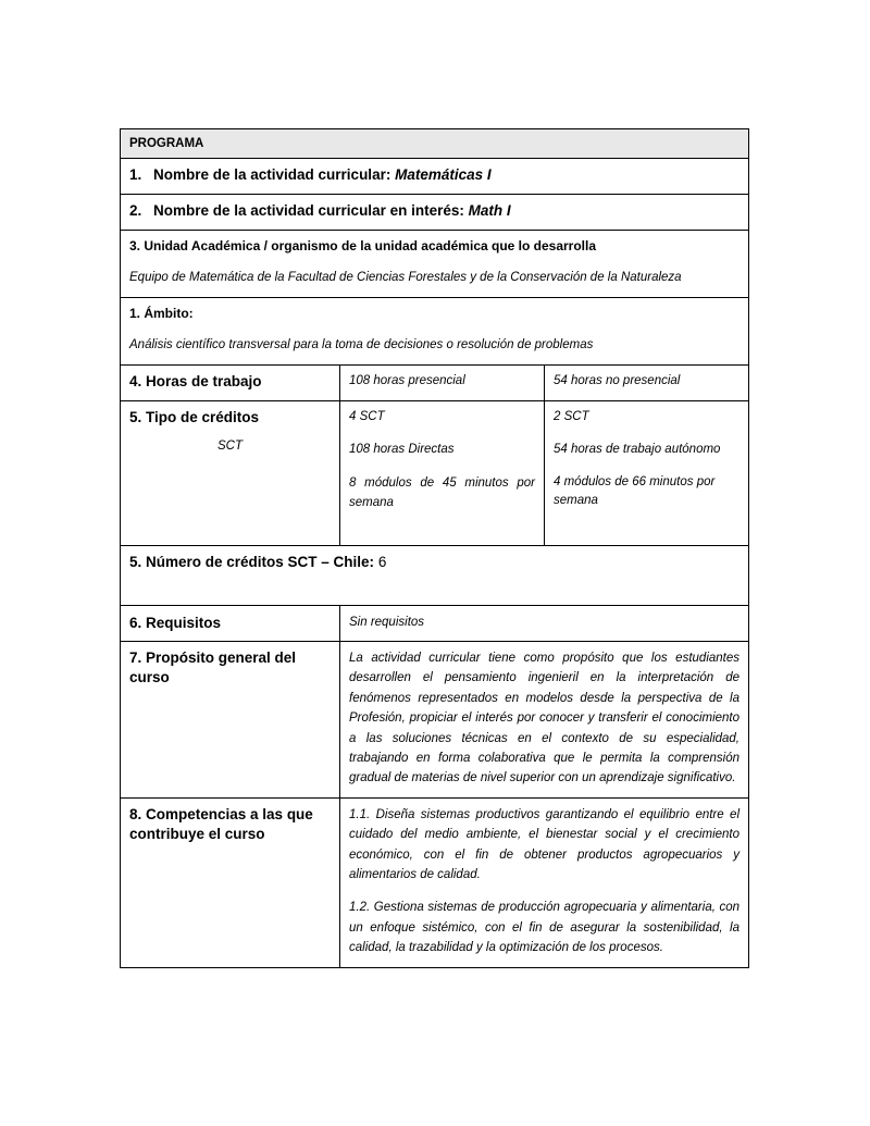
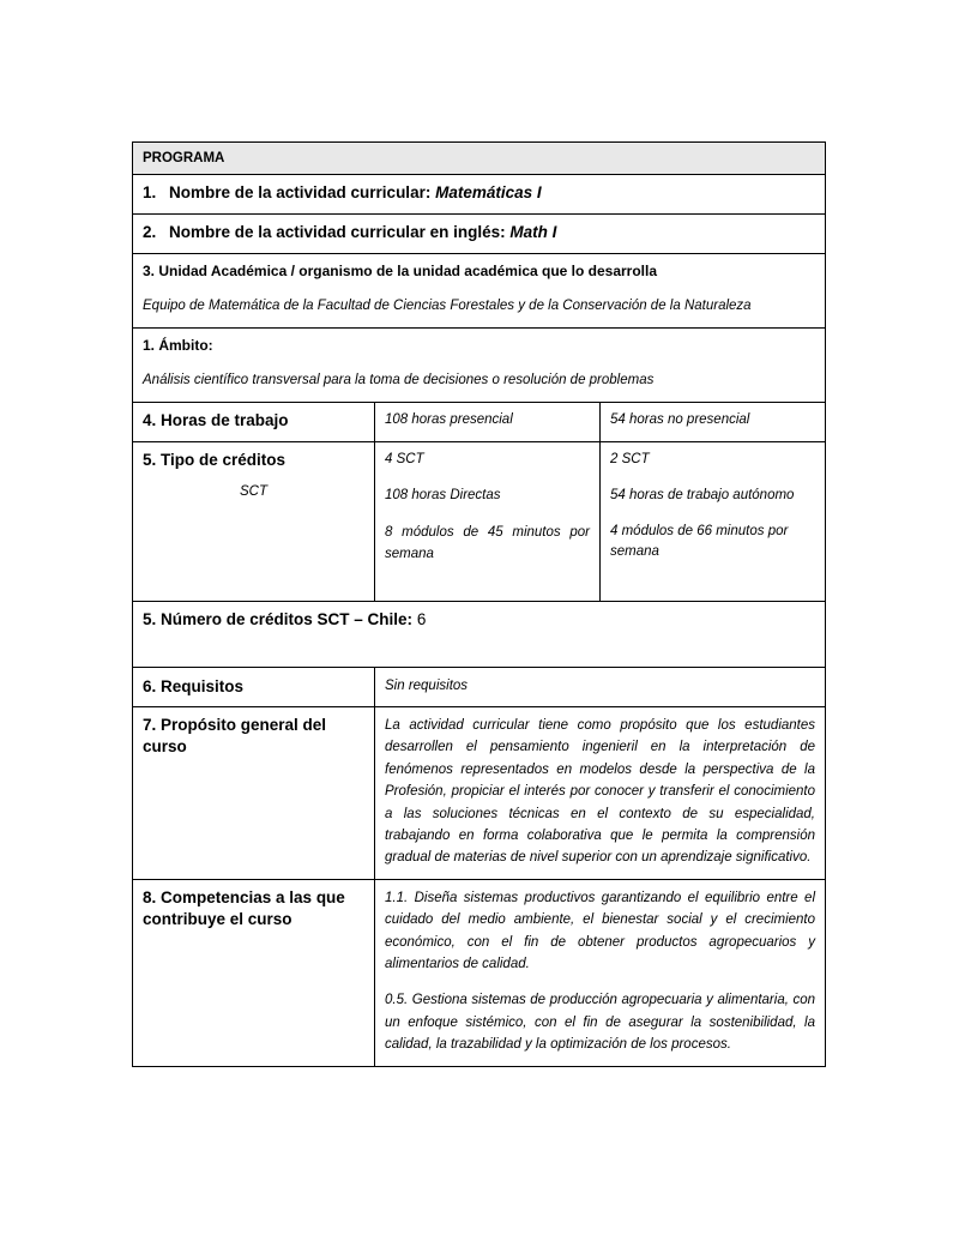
  PROGRAMA
  1. Nombre de la actividad curricular: Matemáticas I
- 2. Nombre de la actividad curricular en interés: Math I
+ 2. Nombre de la actividad curricular en inglés: Math I
  3. Unidad Académica / organismo de la unidad académica que lo desarrolla Equipo de Matemática de la Facultad de Ciencias Forestales y de la Conservación de la Naturaleza
  1. Ámbito: Análisis científico transversal para la toma de decisiones o resolución de problemas
  4. Horas de trabajo	108 horas presencial	54 horas no presencial
  5. Tipo de créditos SCT	4 SCT 108 horas Directas 8 módulos de 45 minutos por semana	2 SCT 54 horas de trabajo autónomo 4 módulos de 66 minutos por semana
  5. Número de créditos SCT – Chile: 6
  6. Requisitos	Sin requisitos
  7. Propósito general del curso	La actividad curricular tiene como propósito que los estudiantes desarrollen el pensamiento ingenieril en la interpretación de fenómenos representados en modelos desde la perspectiva de la Profesión, propiciar el interés por conocer y transferir el conocimiento a las soluciones técnicas en el contexto de su especialidad, trabajando en forma colaborativa que le permita la comprensión gradual de materias de nivel superior con un aprendizaje significativo.
- 8. Competencias a las que contribuye el curso	1.1. Diseña sistemas productivos garantizando el equilibrio entre el cuidado del medio ambiente, el bienestar social y el crecimiento económico, con el fin de obtener productos agropecuarios y alimentarios de calidad. 1.2. Gestiona sistemas de producción agropecuaria y alimentaria, con un enfoque sistémico, con el fin de asegurar la sostenibilidad, la calidad, la trazabilidad y la optimización de los procesos.
+ 8. Competencias a las que contribuye el curso	1.1. Diseña sistemas productivos garantizando el equilibrio entre el cuidado del medio ambiente, el bienestar social y el crecimiento económico, con el fin de obtener productos agropecuarios y alimentarios de calidad. 0.5. Gestiona sistemas de producción agropecuaria y alimentaria, con un enfoque sistémico, con el fin de asegurar la sostenibilidad, la calidad, la trazabilidad y la optimización de los procesos.
